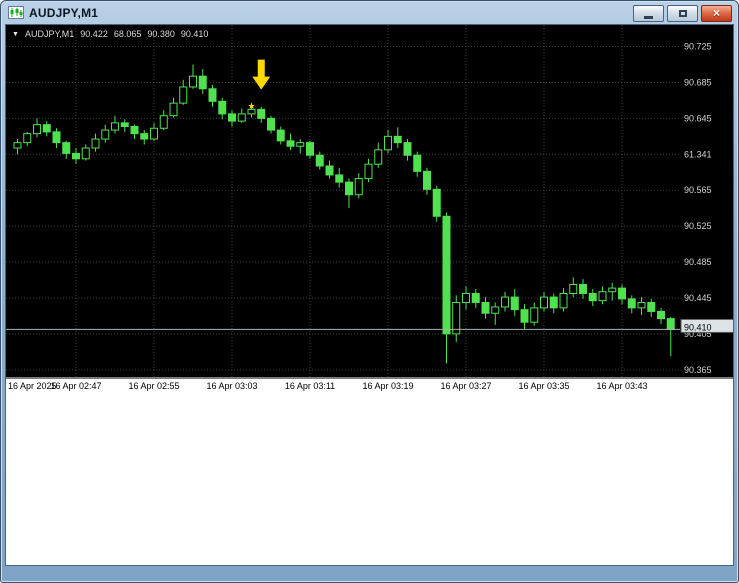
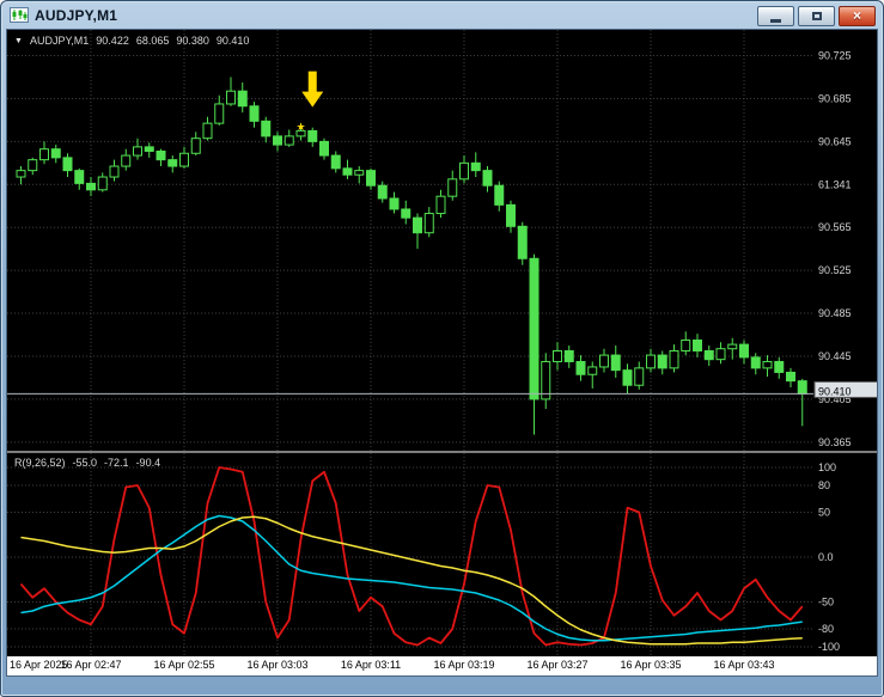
  AUDJPY,M1
  ×
  90.725
  90.685
  90.645
  61.341
  90.565
  90.525
  90.485
  90.445
  90.405
  90.365
  90.410
  ★
  AUDJPY,M1
  90.422
  68.065
  90.380
  90.410
+ 100
+ 80
+ 50
+ 0.0
+ -50
+ -80
+ -100
+ R(9,26,52)
+ -55.0
+ -72.1
+ -90.4
  16 Apr 2025
  16 Apr 02:47
  16 Apr 02:55
  16 Apr 03:03
  16 Apr 03:11
  16 Apr 03:19
  16 Apr 03:27
  16 Apr 03:35
  16 Apr 03:43
